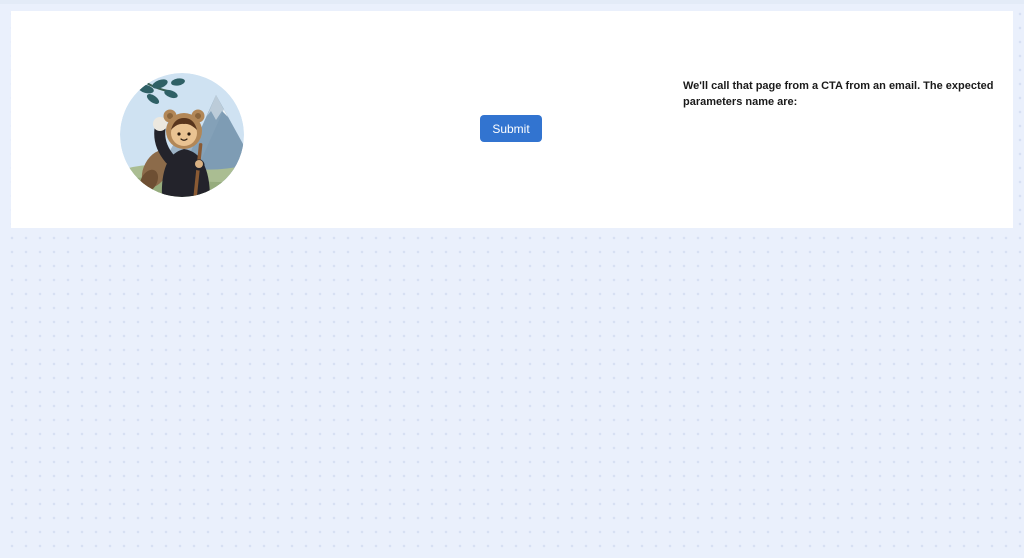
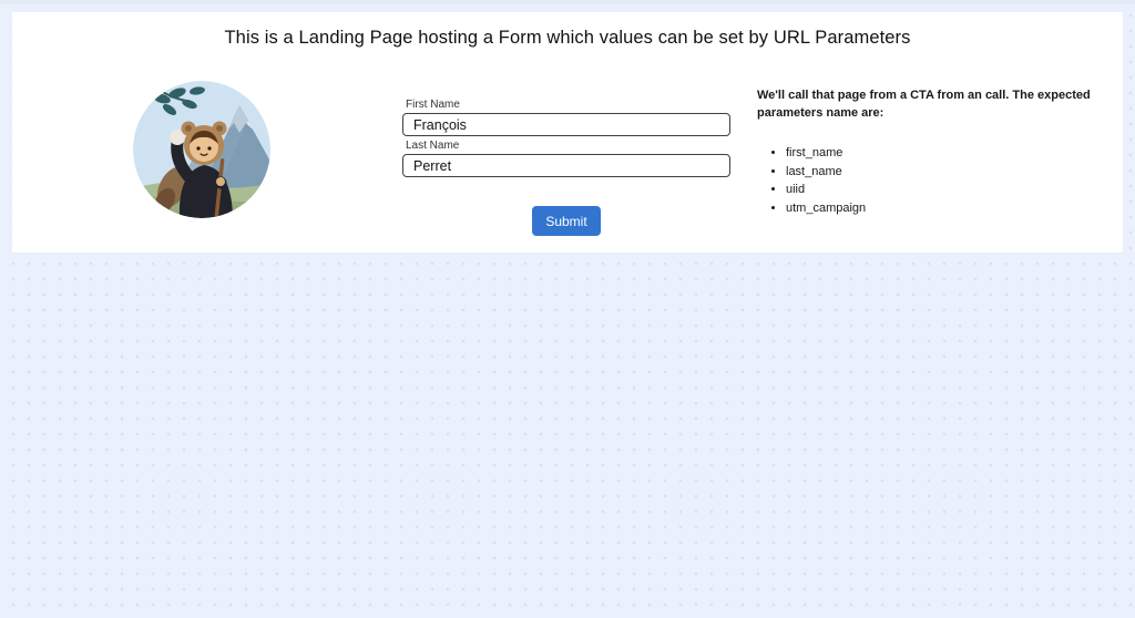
+ This is a Landing Page hosting a Form which values can be set by URL Parameters
+ First Name
+ François
+ Last Name
+ Perret
  Submit
- We'll call that page from a CTA from an email. The expected parameters name are:
+ We'll call that page from a CTA from an call. The expected parameters name are:
+ first_name
+ last_name
+ uiid
+ utm_campaign
